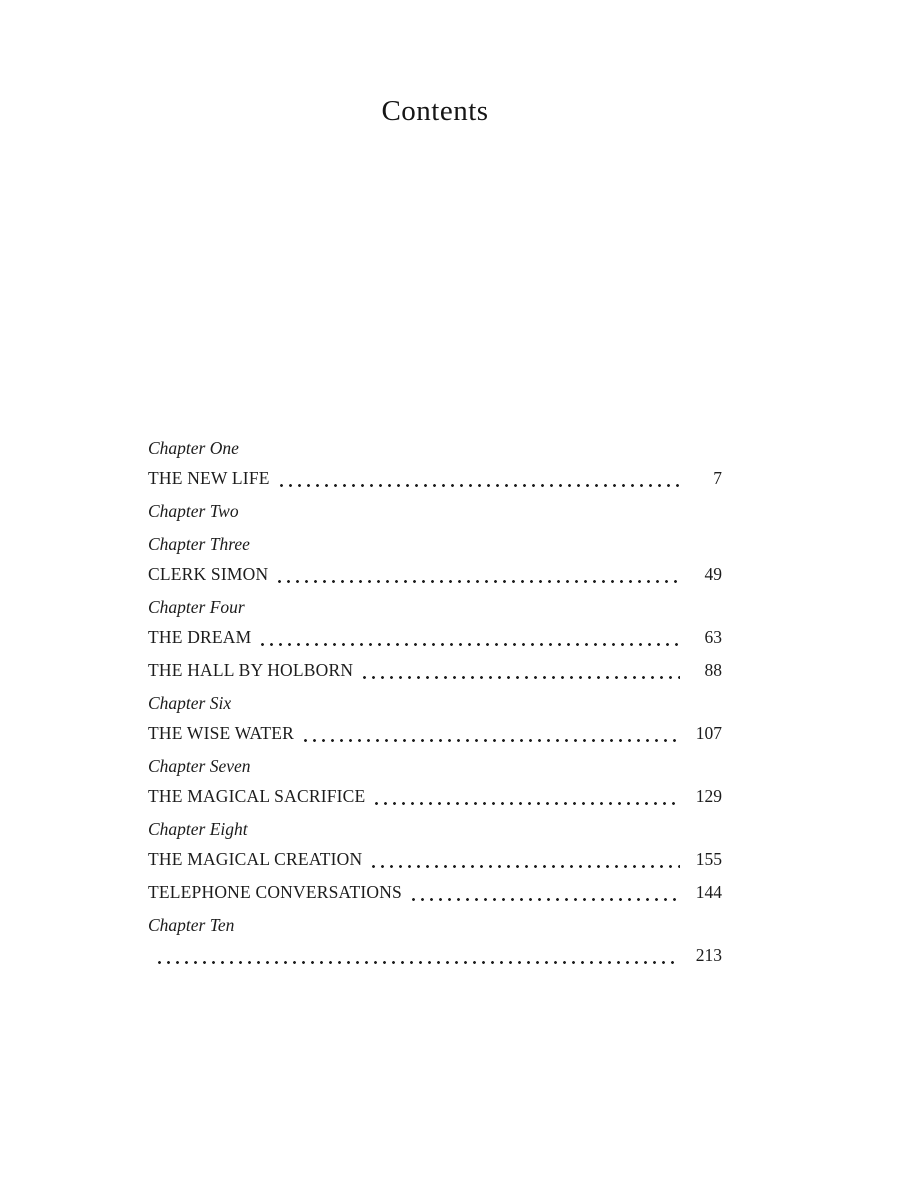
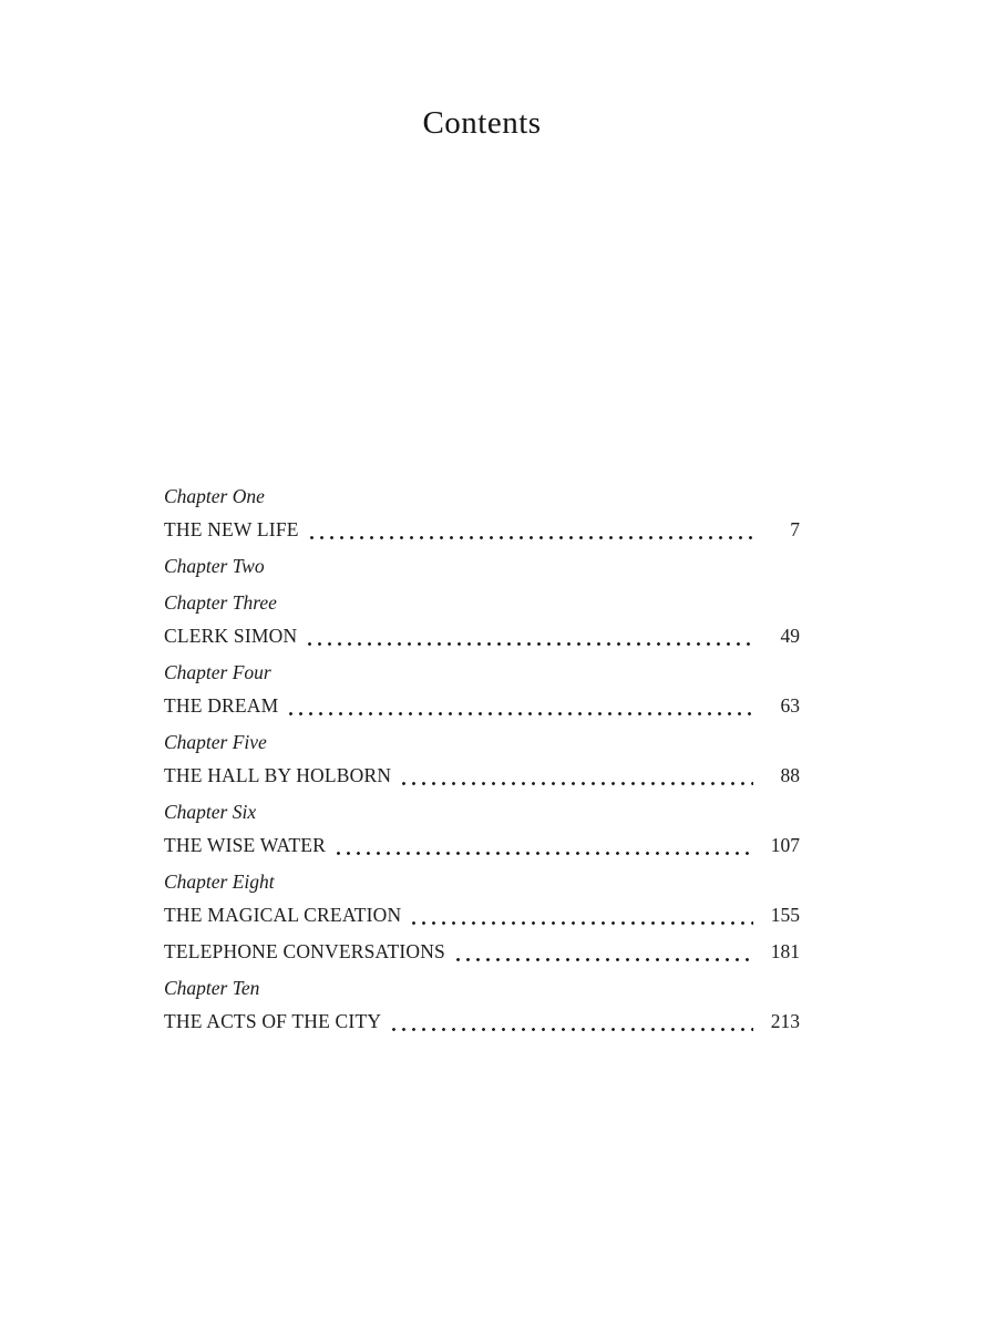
  Contents
  Chapter One
  THE NEW LIFE
  7
  Chapter Two
  Chapter Three
  CLERK SIMON
  49
  Chapter Four
  THE DREAM
  63
+ Chapter Five
  THE HALL BY HOLBORN
  88
  Chapter Six
  THE WISE WATER
  107
- Chapter Seven
- THE MAGICAL SACRIFICE
- 129
  Chapter Eight
  THE MAGICAL CREATION
  155
  TELEPHONE CONVERSATIONS
- 144
+ 181
  Chapter Ten
+ THE ACTS OF THE CITY
  213
